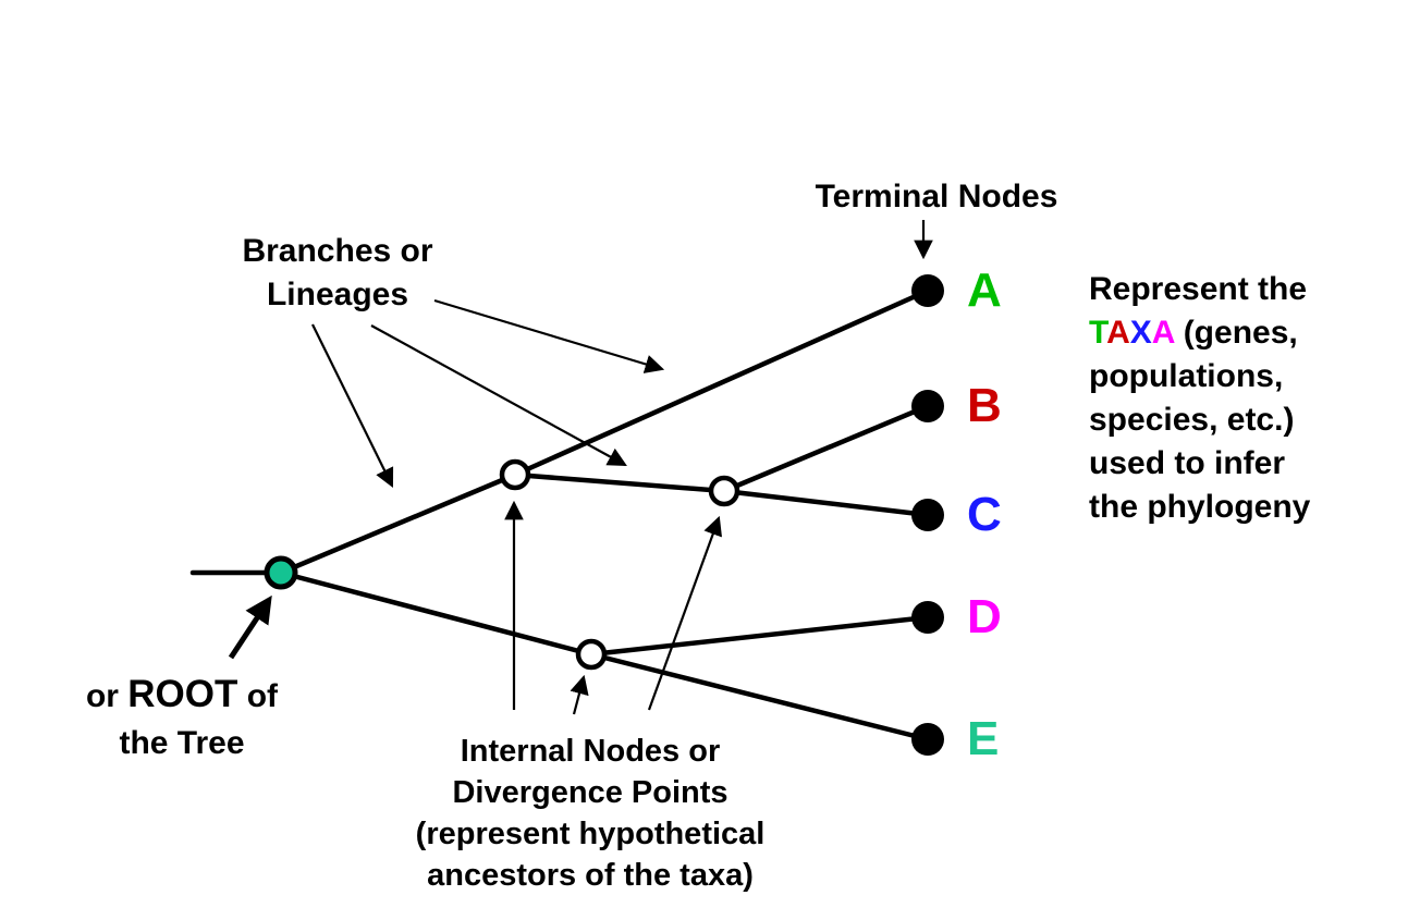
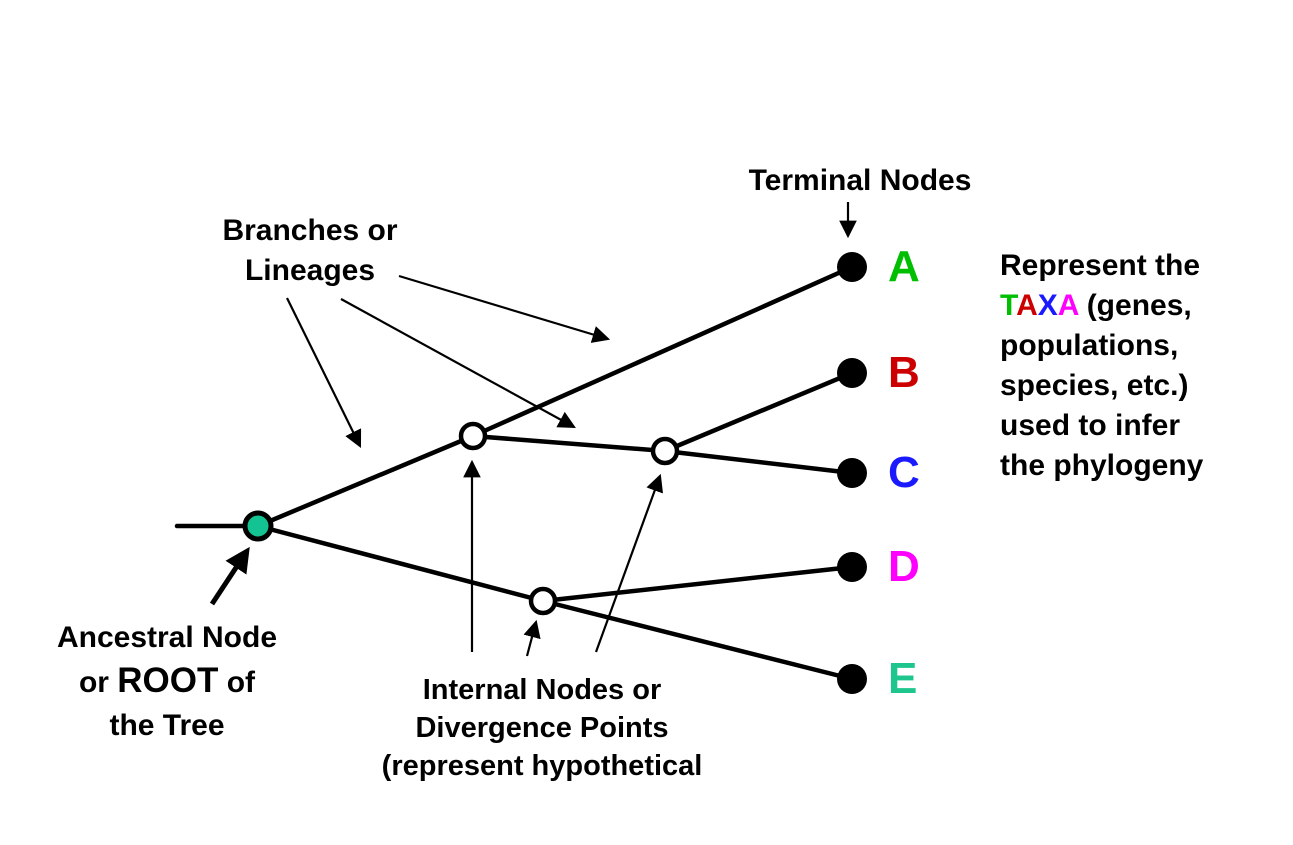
  Terminal Nodes
  Branches or
  Lineages
+ Ancestral Node
  or ROOT of
  the Tree
  Internal Nodes or
  Divergence Points
  (represent hypothetical
- ancestors of the taxa)
  A
  B
  C
  D
  E
  Represent the
  TAXA (genes,
  populations,
  species, etc.)
  used to infer
  the phylogeny
